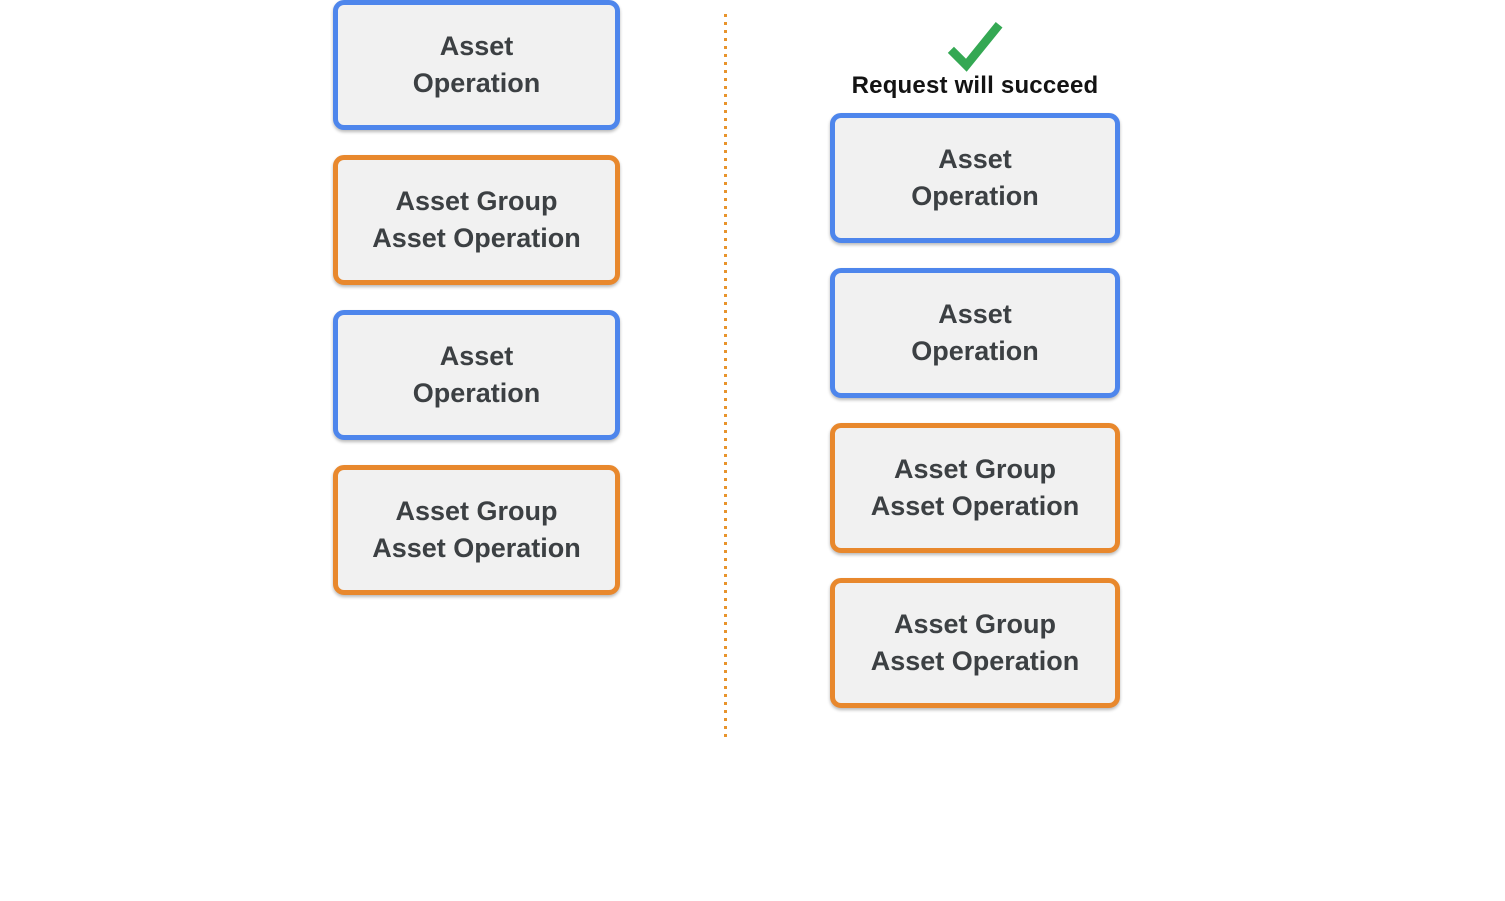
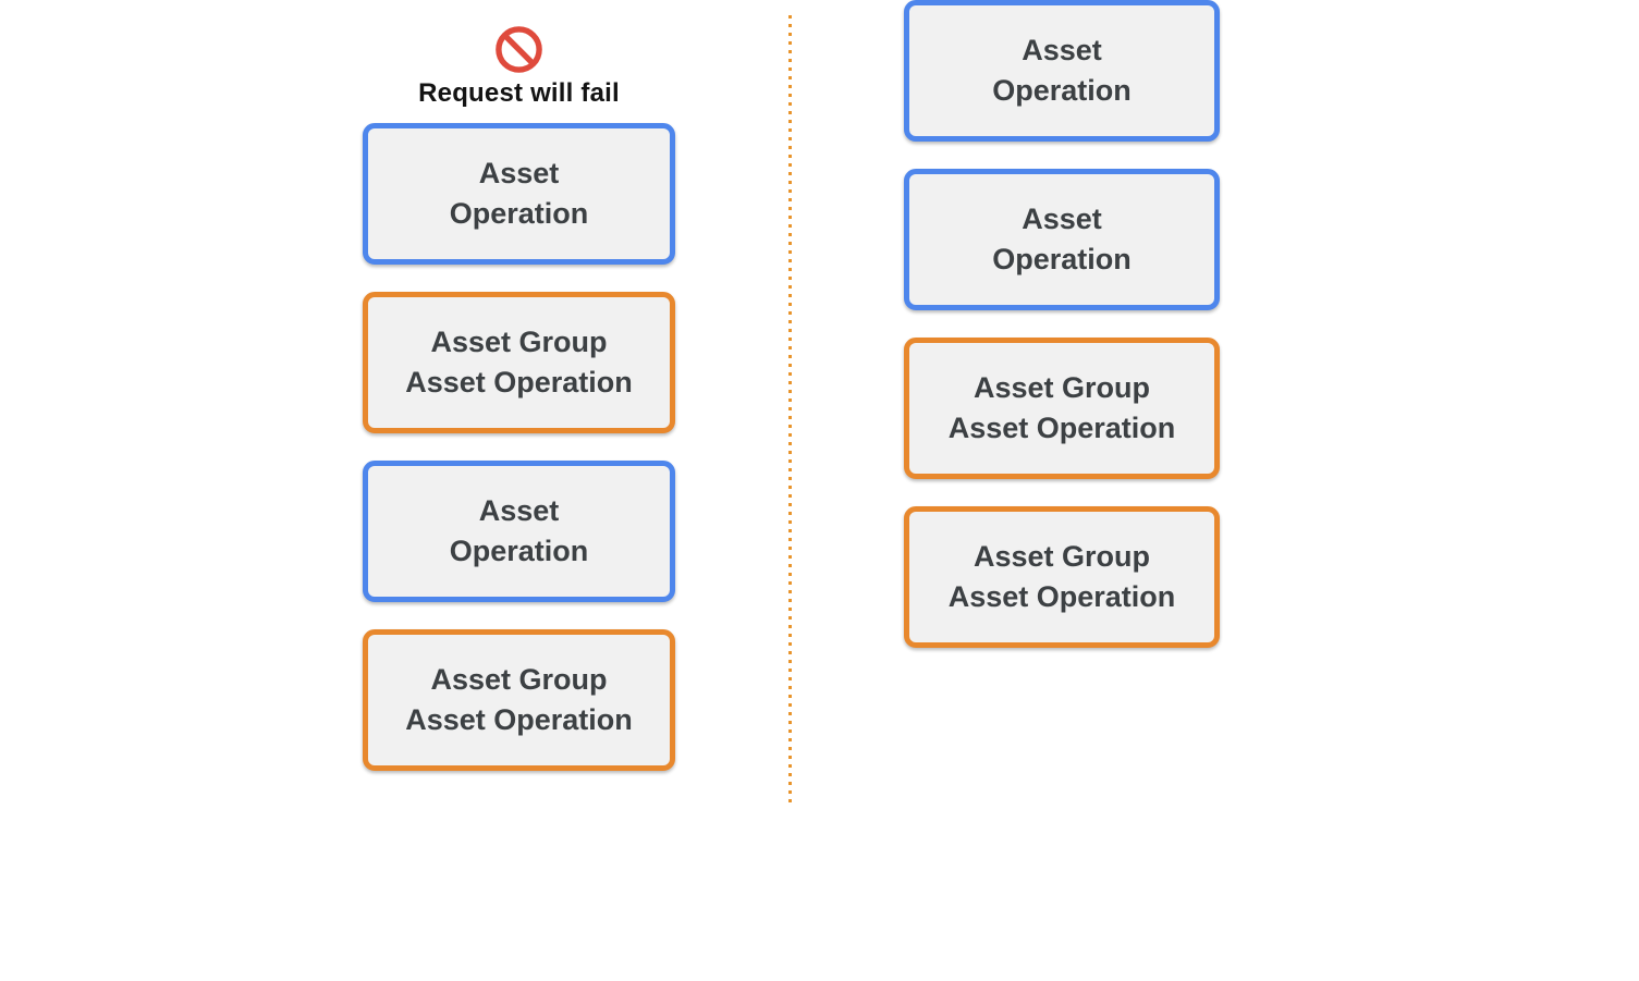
+ Request will fail
  Asset
  Operation
  Asset Group
  Asset Operation
  Asset
  Operation
  Asset Group
  Asset Operation
- Request will succeed
  Asset
  Operation
  Asset
  Operation
  Asset Group
  Asset Operation
  Asset Group
  Asset Operation
